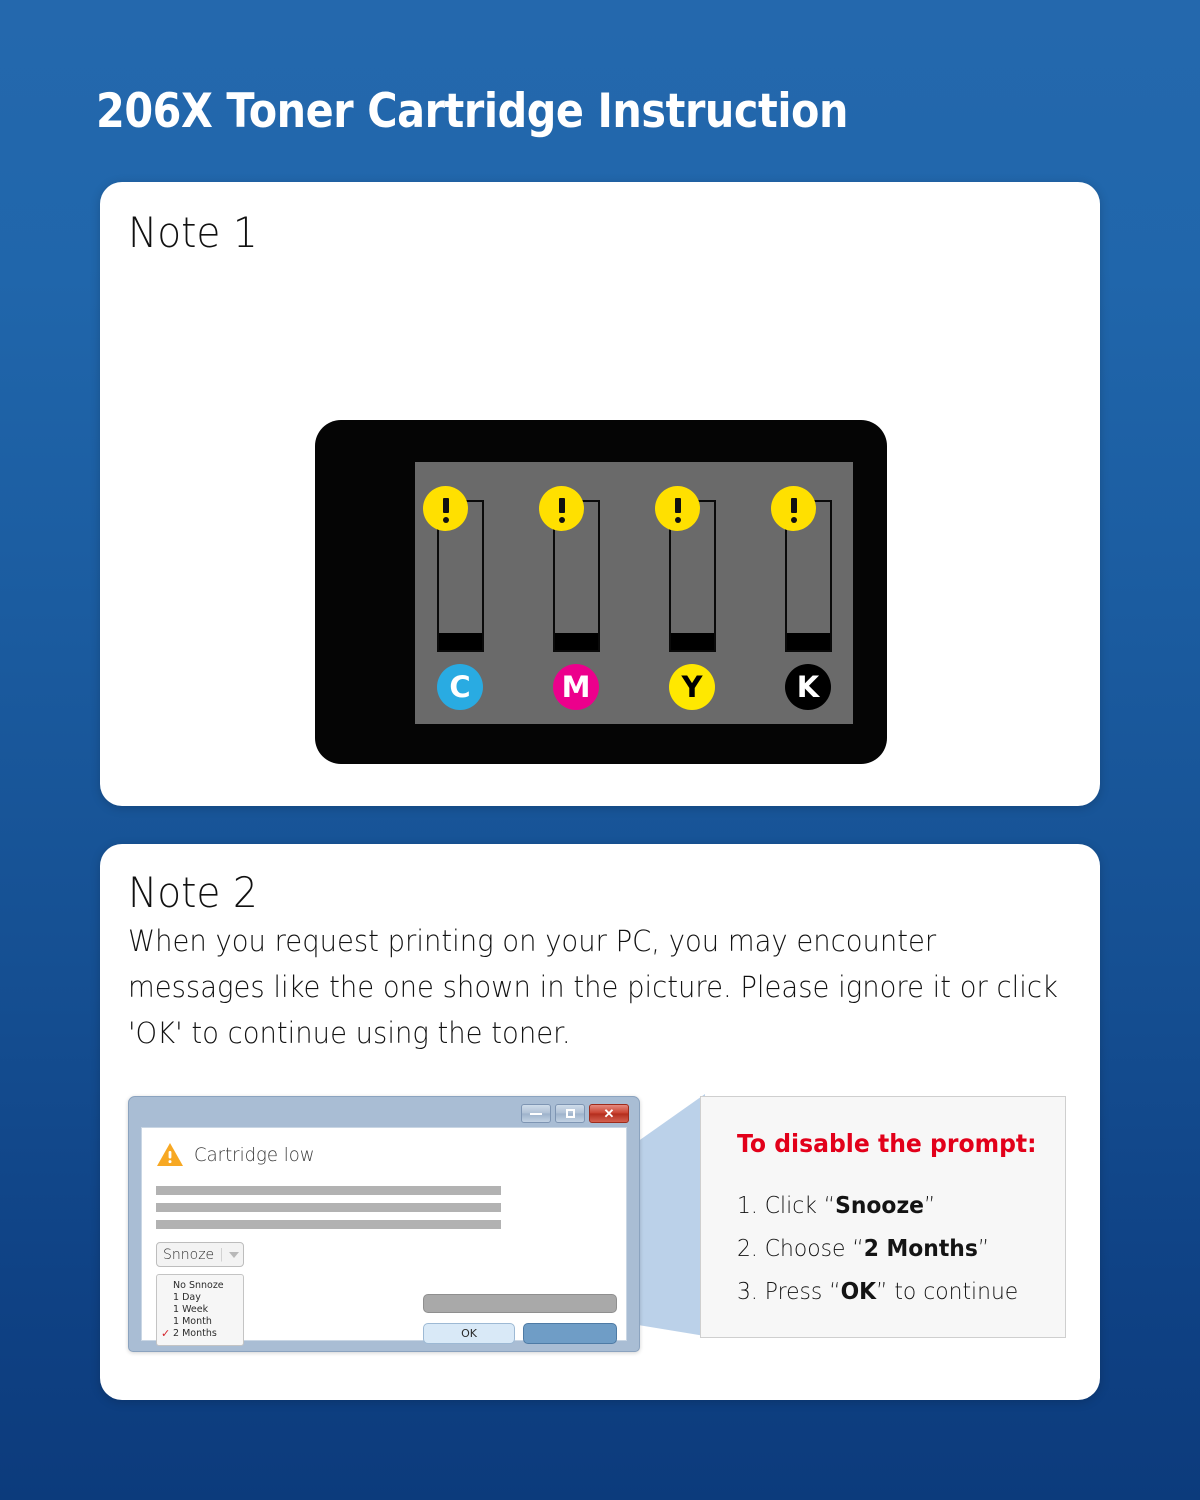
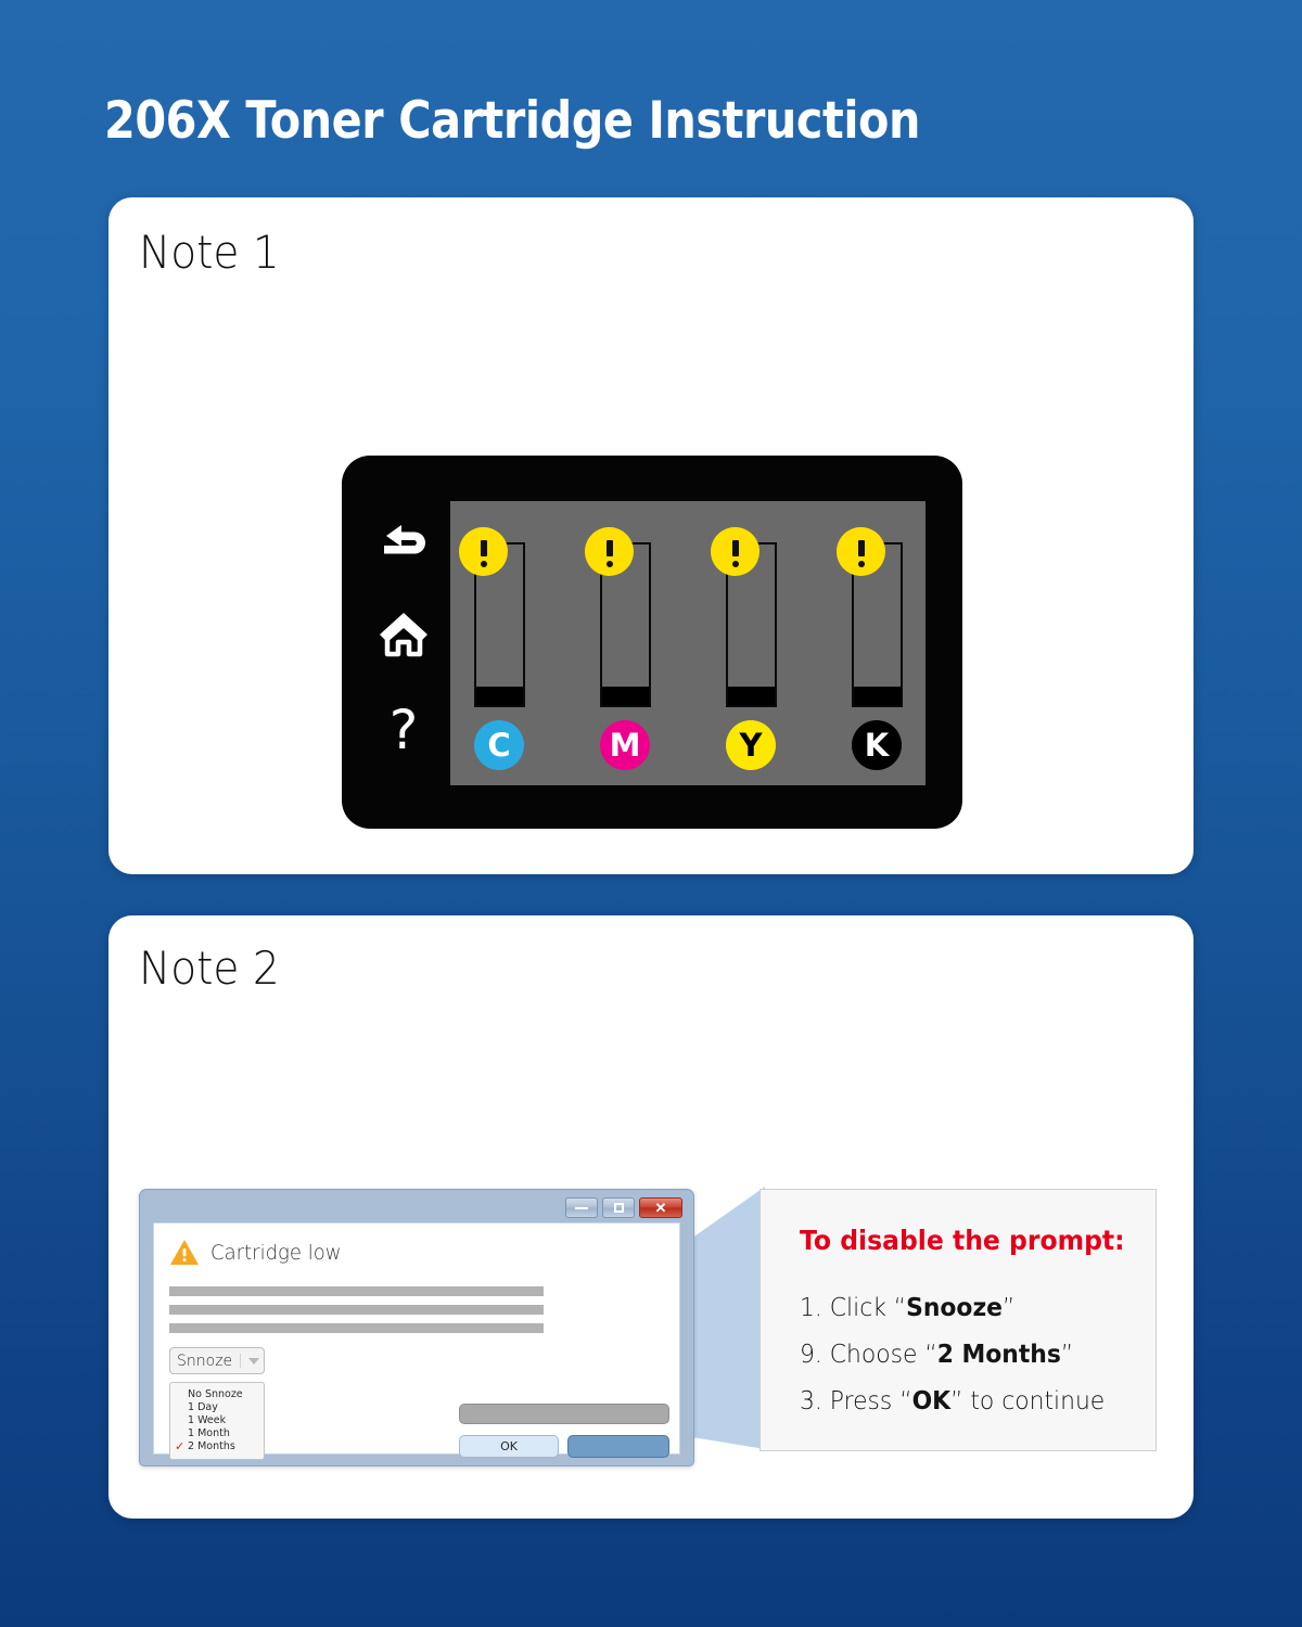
  206X Toner Cartridge Instruction
  Note 1
+ ?
  C
  M
  Y
  K
  Note 2
- When you request printing on your PC, you may encounter messages like the one shown in the picture. Please ignore it or click 'OK' to continue using the toner.
  ✕
  Cartridge low
  Snnoze
  |
  No Snnoze
  1 Day
  1 Week
  1 Month
  ✓
  2 Months
  OK
  To disable the prompt:
  1. Click “Snooze”
- 2. Choose “2 Months”
+ 9. Choose “2 Months”
  3. Press “OK” to continue
